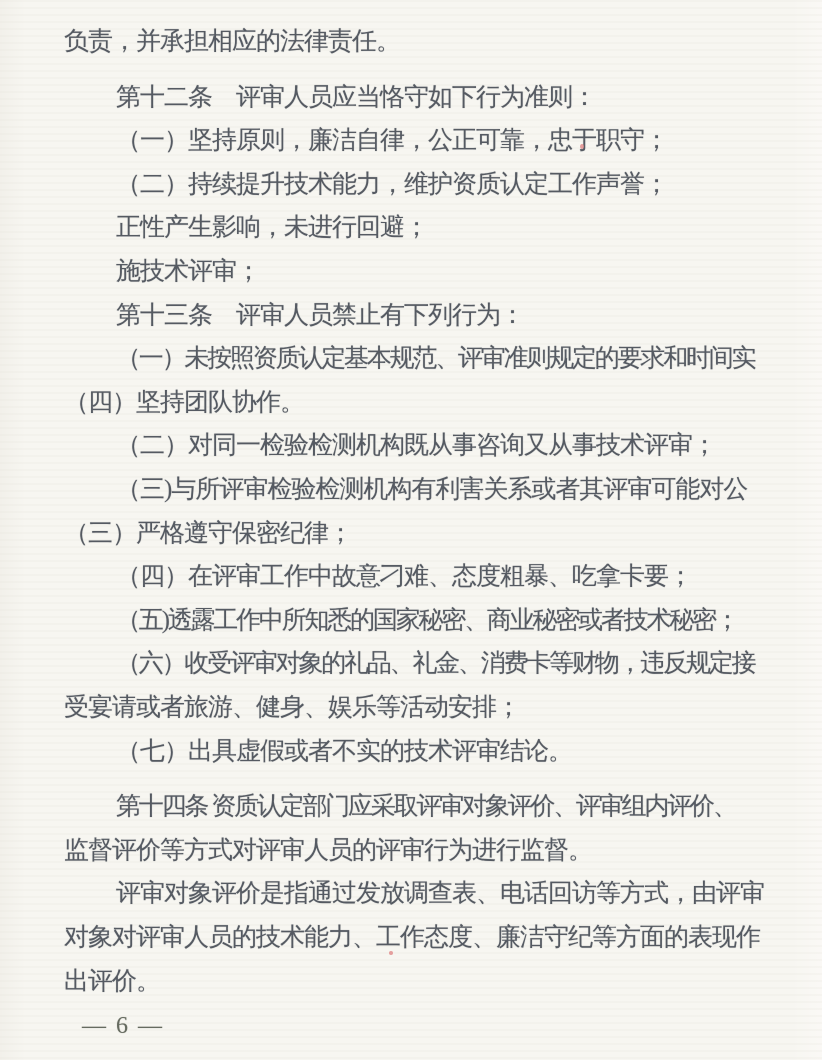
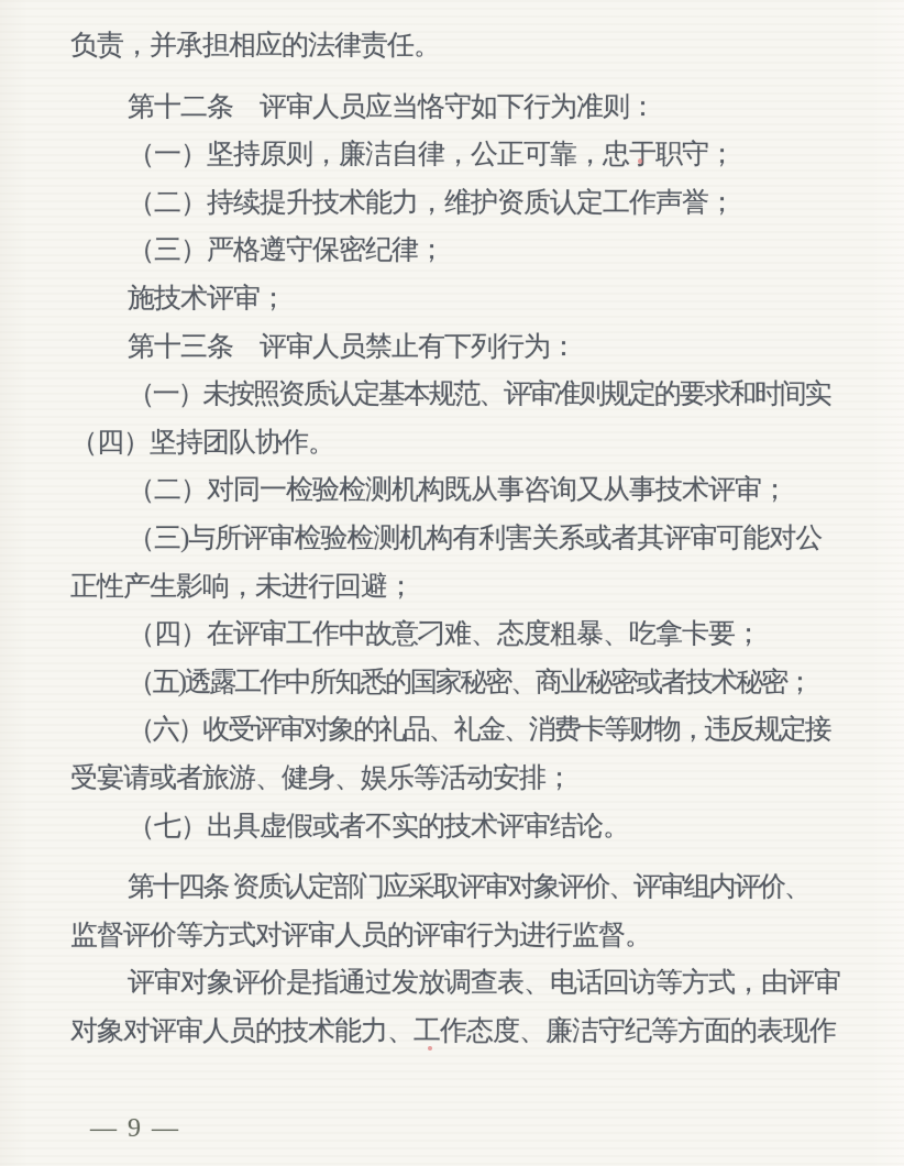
  负责，并承担相应的法律责任。
  第十二条 评审人员应当恪守如下行为准则：
  （一）坚持原则，廉洁自律，公正可靠，忠于职守；
  （二）持续提升技术能力，维护资质认定工作声誉；
- 正性产生影响，未进行回避；
+ （三）严格遵守保密纪律；
  施技术评审；
  第十三条 评审人员禁止有下列行为：
  （一）未按照资质认定基本规范、评审准则规定的要求和时间实
  （四）坚持团队协作。
  （二）对同一检验检测机构既从事咨询又从事技术评审；
  （三)与所评审检验检测机构有利害关系或者其评审可能对公
- （三）严格遵守保密纪律；
+ 正性产生影响，未进行回避；
  （四）在评审工作中故意刁难、态度粗暴、吃拿卡要；
  （五)透露工作中所知悉的国家秘密、商业秘密或者技术秘密；
  （六）收受评审对象的礼品、礼金、消费卡等财物，违反规定接
  受宴请或者旅游、健身、娱乐等活动安排；
  （七）出具虚假或者不实的技术评审结论。
  第十四条 资质认定部门应采取评审对象评价、评审组内评价、
  监督评价等方式对评审人员的评审行为进行监督。
  评审对象评价是指通过发放调查表、电话回访等方式，由评审
  对象对评审人员的技术能力、工作态度、廉洁守纪等方面的表现作
- 出评价。
- — 6 —
+ — 9 —
